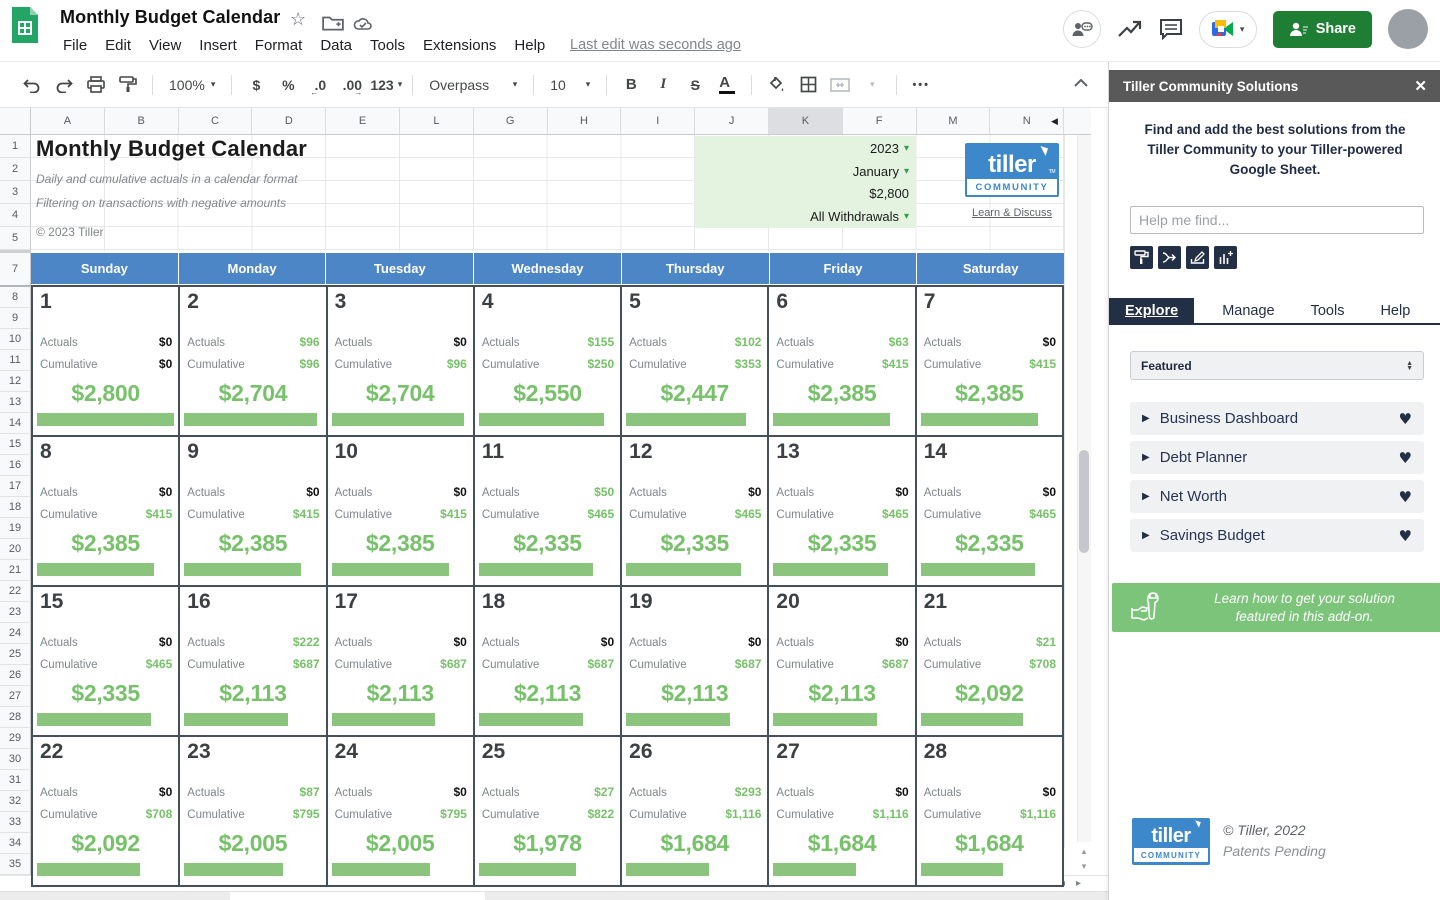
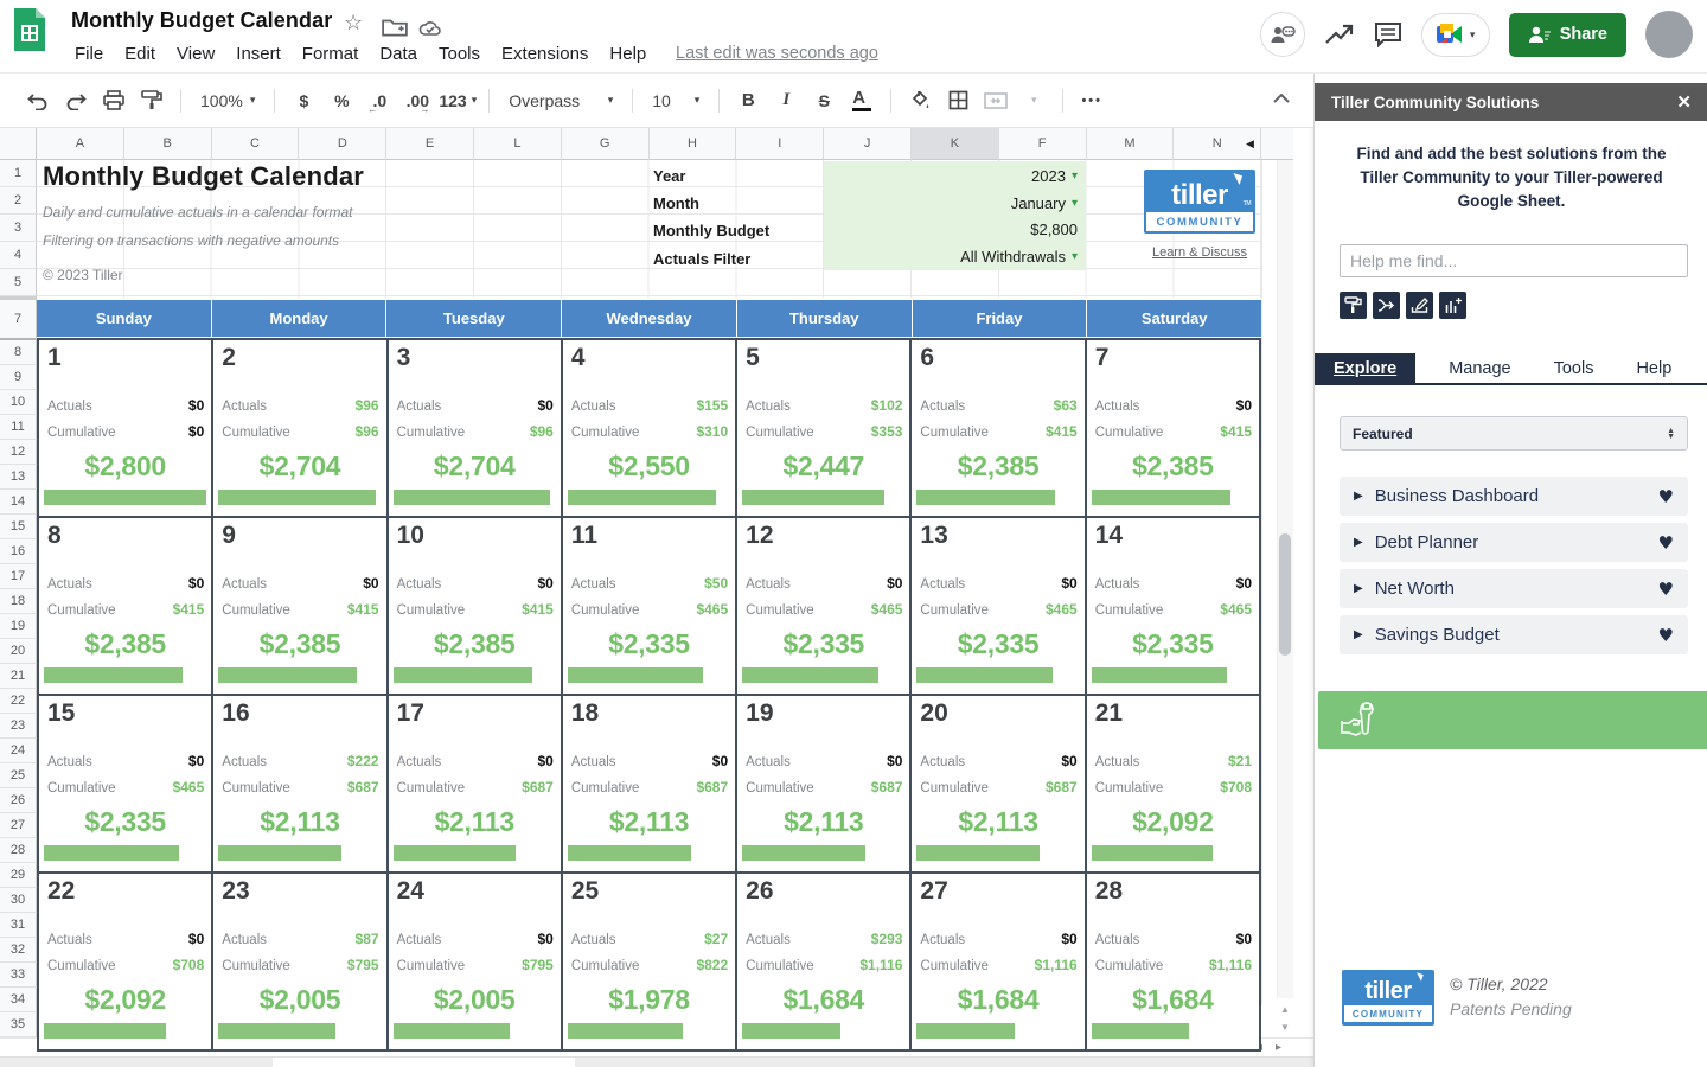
  Monthly Budget Calendar
  ☆
  File
  Edit
  View
  Insert
  Format
  Data
  Tools
  Extensions
  Help
  Last edit was seconds ago
  ▾
  Share
  100%
  ▾
  $
  %
  .0
  ←
  .00
  →
  123
  ▾
  Overpass
  ▾
  10
  ▾
  B
  I
  S
  A
  ▾
  •••
  A
  B
  C
  D
  E
  L
  G
  H
  I
  J
  K
  F
  M
  N
  ◀
  1
  2
  3
  4
  5
  7
  8
  9
  10
  11
  12
  13
  14
  15
  16
  17
  18
  19
  20
  21
  22
  23
  24
  25
  26
  27
  28
  29
  30
  31
  32
  33
  34
  35
  Monthly Budget Calendar
  Daily and cumulative actuals in a calendar format
  Filtering on transactions with negative amounts
  © 2023 Tiller
+ Year
+ Month
+ Monthly Budget
+ Actuals Filter
  2023
  ▾
  January
  ▾
  $2,800
  All Withdrawals
  ▾
  tiller
  COMMUNITY
  Learn & Discuss
  Sunday
  Monday
  Tuesday
  Wednesday
  Thursday
  Friday
  Saturday
  1
  Actuals
  $0
  Cumulative
  $0
  $2,800
  2
  Actuals
  $96
  Cumulative
  $96
  $2,704
  3
  Actuals
  $0
  Cumulative
  $96
  $2,704
  4
  Actuals
  $155
  Cumulative
- $250
+ $310
  $2,550
  5
  Actuals
  $102
  Cumulative
  $353
  $2,447
  6
  Actuals
  $63
  Cumulative
  $415
  $2,385
  7
  Actuals
  $0
  Cumulative
  $415
  $2,385
  8
  Actuals
  $0
  Cumulative
  $415
  $2,385
  9
  Actuals
  $0
  Cumulative
  $415
  $2,385
  10
  Actuals
  $0
  Cumulative
  $415
  $2,385
  11
  Actuals
  $50
  Cumulative
  $465
  $2,335
  12
  Actuals
  $0
  Cumulative
  $465
  $2,335
  13
  Actuals
  $0
  Cumulative
  $465
  $2,335
  14
  Actuals
  $0
  Cumulative
  $465
  $2,335
  15
  Actuals
  $0
  Cumulative
  $465
  $2,335
  16
  Actuals
  $222
  Cumulative
  $687
  $2,113
  17
  Actuals
  $0
  Cumulative
  $687
  $2,113
  18
  Actuals
  $0
  Cumulative
  $687
  $2,113
  19
  Actuals
  $0
  Cumulative
  $687
  $2,113
  20
  Actuals
  $0
  Cumulative
  $687
  $2,113
  21
  Actuals
  $21
  Cumulative
  $708
  $2,092
  22
  Actuals
  $0
  Cumulative
  $708
  $2,092
  23
  Actuals
  $87
  Cumulative
  $795
  $2,005
  24
  Actuals
  $0
  Cumulative
  $795
  $2,005
  25
  Actuals
  $27
  Cumulative
  $822
  $1,978
  26
  Actuals
  $293
  Cumulative
  $1,116
  $1,684
  27
  Actuals
  $0
  Cumulative
  $1,116
  $1,684
  28
  Actuals
  $0
  Cumulative
  $1,116
  $1,684
  ▲
  ▼
  ▸
  Tiller Community Solutions
  ✕
  Find and add the best solutions from the Tiller Community to your Tiller-powered Google Sheet.
  Help me find...
  Explore
  Manage
  Tools
  Help
  Featured
  ▶
  Business Dashboard
  ♥
  ▶
  Debt Planner
  ♥
  ▶
  Net Worth
  ♥
  ▶
  Savings Budget
  ♥
- Learn how to get your solution
- featured in this add-on.
  tiller
  COMMUNITY
  © Tiller, 2022
  Patents Pending
